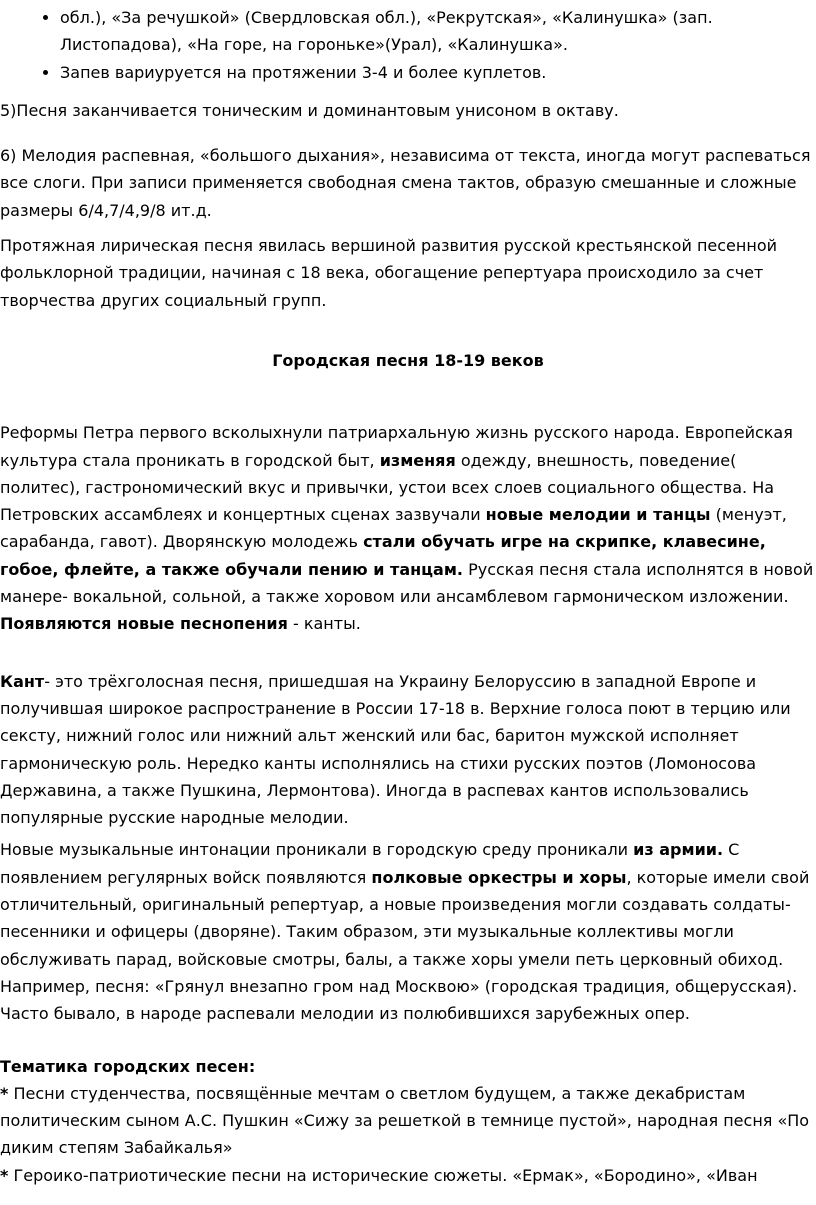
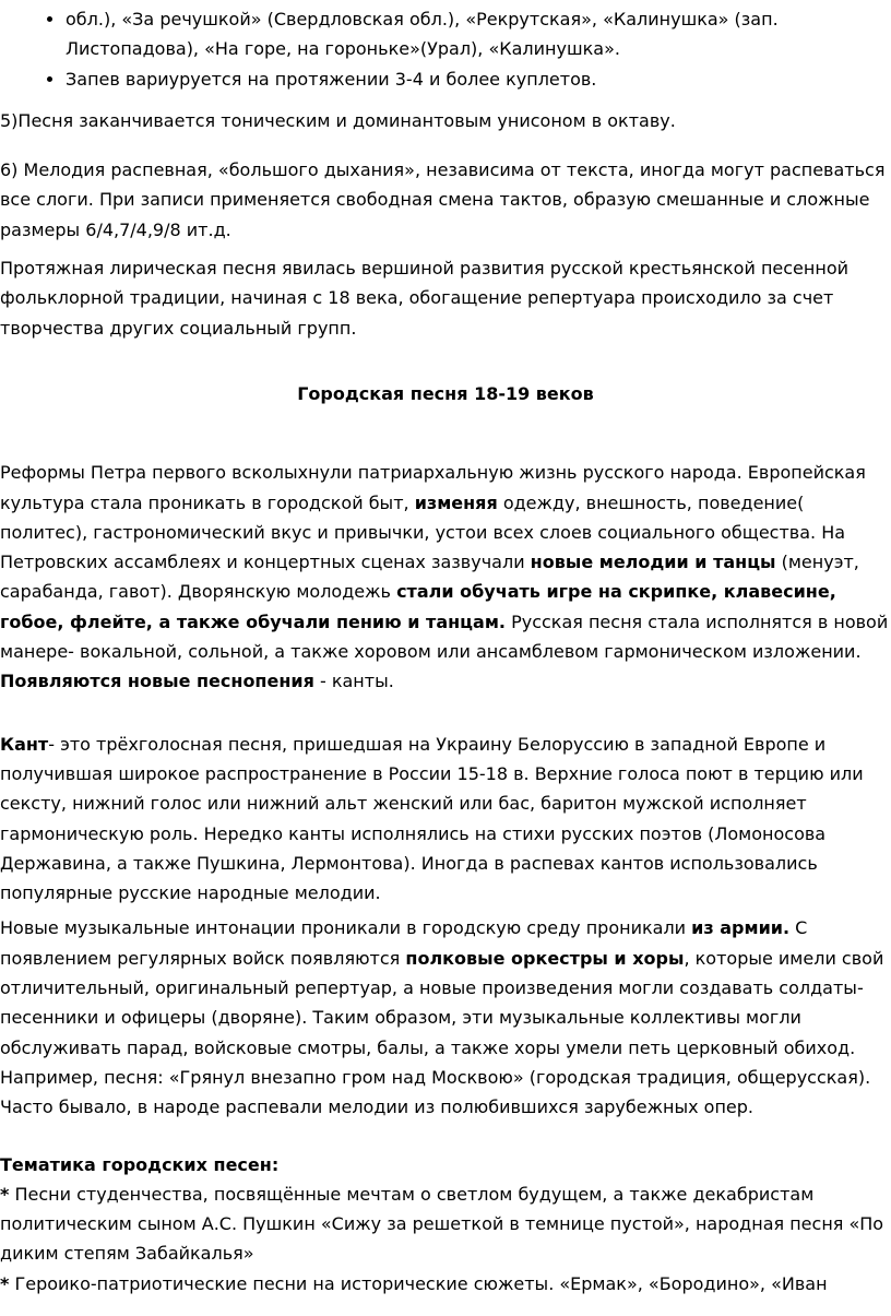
  обл.), «За речушкой» (Свердловская обл.), «Рекрутская», «Калинушка» (зап. Листопадова), «На горе, на гороньке»(Урал), «Калинушка».
  Запев вариуруется на протяжении 3-4 и более куплетов.
  5)Песня заканчивается тоническим и доминантовым унисоном в октаву.
  6) Мелодия распевная, «большого дыхания», независима от текста, иногда могут распеваться все слоги. При записи применяется свободная смена тактов, образую смешанные и сложные размеры 6/4,7/4,9/8 ит.д.
  Протяжная лирическая песня явилась вершиной развития русской крестьянской песенной фольклорной традиции, начиная с 18 века, обогащение репертуара происходило за счет творчества других социальный групп.
  Городская песня 18-19 веков
  Реформы Петра первого всколыхнули патриархальную жизнь русского народа. Европейская культура стала проникать в городской быт, изменяя одежду, внешность, поведение( политес), гастрономический вкус и привычки, устои всех слоев социального общества. На Петровских ассамблеях и концертных сценах зазвучали новые мелодии и танцы (менуэт, сарабанда, гавот). Дворянскую молодежь стали обучать игре на скрипке, клавесине, гобое, флейте, а также обучали пению и танцам. Русская песня стала исполнятся в новой манере- вокальной, сольной, а также хоровом или ансамблевом гармоническом изложении. Появляются новые песнопения - канты.
- Кант- это трёхголосная песня, пришедшая на Украину Белоруссию в западной Европе и получившая широкое распространение в России 17-18 в. Верхние голоса поют в терцию или сексту, нижний голос или нижний альт женский или бас, баритон мужской исполняет гармоническую роль. Нередко канты исполнялись на стихи русских поэтов (Ломоносова Державина, а также Пушкина, Лермонтова). Иногда в распевах кантов использовались популярные русские народные мелодии.
+ Кант- это трёхголосная песня, пришедшая на Украину Белоруссию в западной Европе и получившая широкое распространение в России 15-18 в. Верхние голоса поют в терцию или сексту, нижний голос или нижний альт женский или бас, баритон мужской исполняет гармоническую роль. Нередко канты исполнялись на стихи русских поэтов (Ломоносова Державина, а также Пушкина, Лермонтова). Иногда в распевах кантов использовались популярные русские народные мелодии.
  Новые музыкальные интонации проникали в городскую среду проникали из армии. С появлением регулярных войск появляются полковые оркестры и хоры, которые имели свой отличительный, оригинальный репертуар, а новые произведения могли создавать солдаты-песенники и офицеры (дворяне). Таким образом, эти музыкальные коллективы могли обслуживать парад, войсковые смотры, балы, а также хоры умели петь церковный обиход. Например, песня: «Грянул внезапно гром над Москвою» (городская традиция, общерусская).
  Часто бывало, в народе распевали мелодии из полюбившихся зарубежных опер.
  Тематика городских песен:
  * Песни студенчества, посвящённые мечтам о светлом будущем, а также декабристам политическим сыном А.С. Пушкин «Сижу за решеткой в темнице пустой», народная песня «По диким степям Забайкалья»
  * Героико-патриотические песни на исторические сюжеты. «Ермак», «Бородино», «Иван
